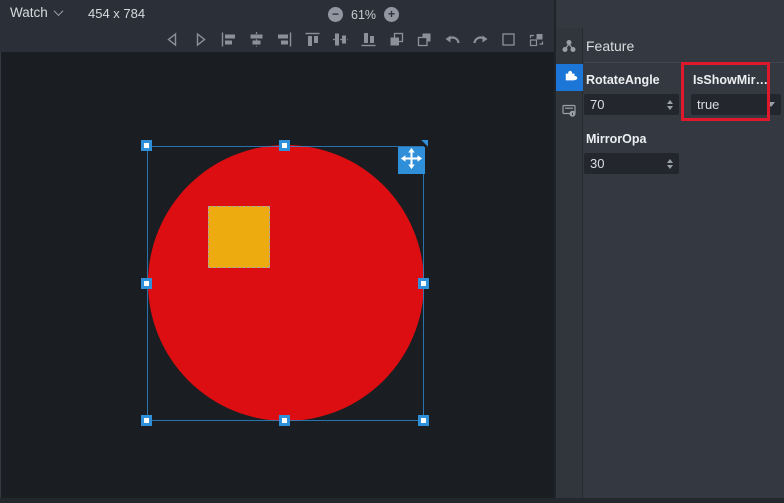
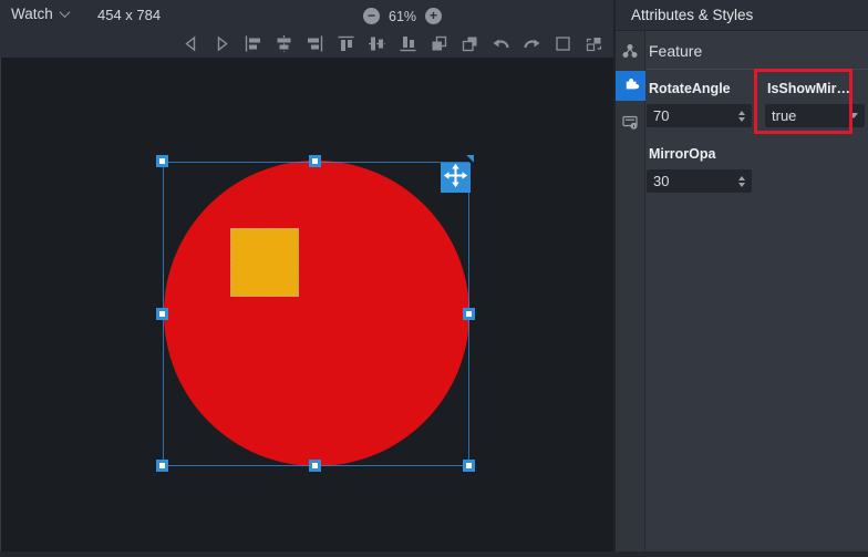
  Watch
  454 x 784
  −
  61%
  +
+ Attributes & Styles
  Feature
  RotateAngle
  70
  IsShowMir…
  true
  MirrorOpa
  30
